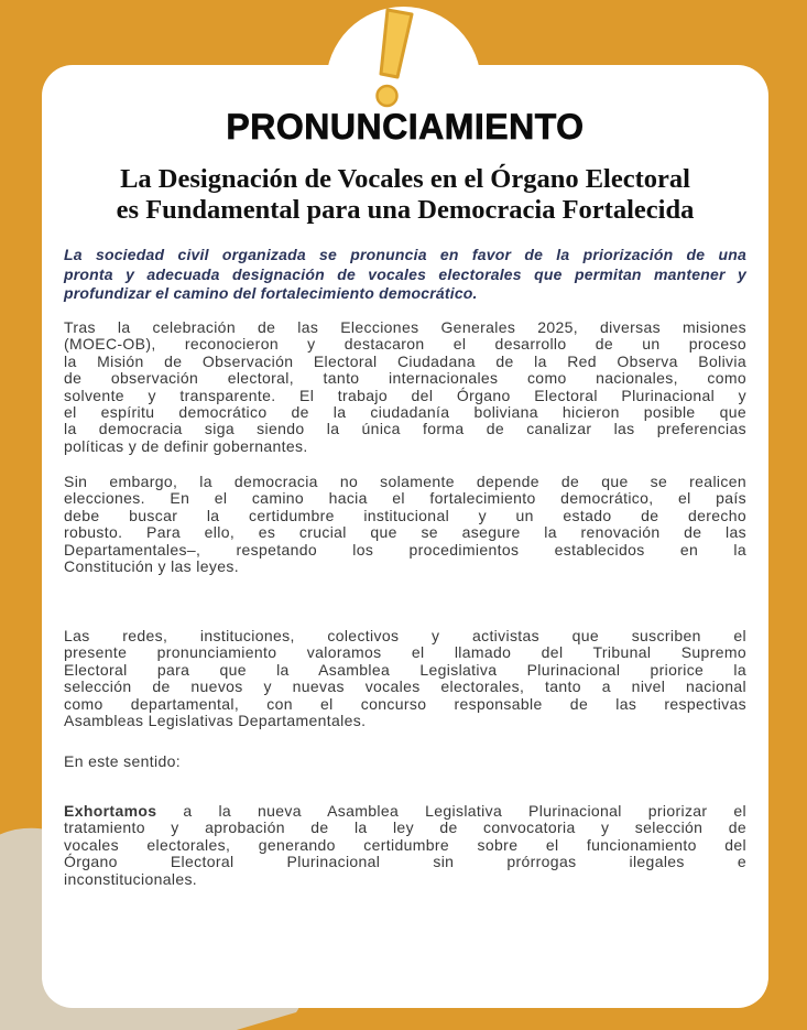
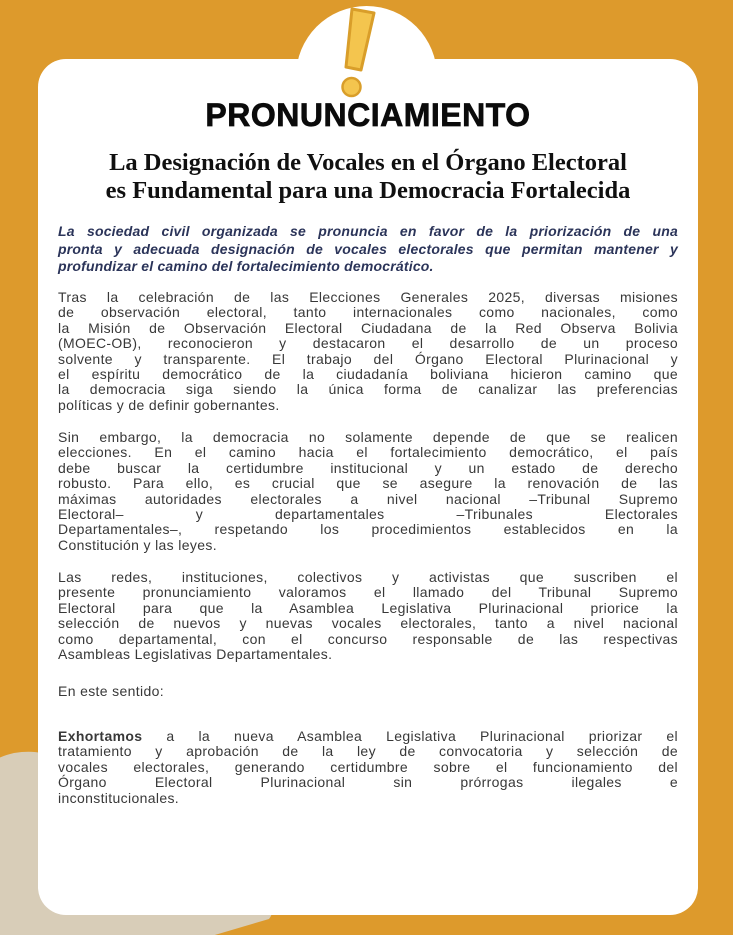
  PRONUNCIAMIENTO
  La Designación de Vocales en el Órgano Electoral
  es Fundamental para una Democracia Fortalecida
  La sociedad civil organizada se pronuncia en favor de la priorización de una
  pronta y adecuada designación de vocales electorales que permitan mantener y
  profundizar el camino del fortalecimiento democrático.
  Tras la celebración de las Elecciones Generales 2025, diversas misiones
- (MOEC-OB), reconocieron y destacaron el desarrollo de un proceso
+ de observación electoral, tanto internacionales como nacionales, como
  la Misión de Observación Electoral Ciudadana de la Red Observa Bolivia
- de observación electoral, tanto internacionales como nacionales, como
+ (MOEC-OB), reconocieron y destacaron el desarrollo de un proceso
  solvente y transparente. El trabajo del Órgano Electoral Plurinacional y
- el espíritu democrático de la ciudadanía boliviana hicieron posible que
+ el espíritu democrático de la ciudadanía boliviana hicieron camino que
  la democracia siga siendo la única forma de canalizar las preferencias
  políticas y de definir gobernantes.
  Sin embargo, la democracia no solamente depende de que se realicen
  elecciones. En el camino hacia el fortalecimiento democrático, el país
  debe buscar la certidumbre institucional y un estado de derecho
  robusto. Para ello, es crucial que se asegure la renovación de las
+ máximas autoridades electorales a nivel nacional –Tribunal Supremo
+ Electoral– y departamentales –Tribunales Electorales
  Departamentales–, respetando los procedimientos establecidos en la
  Constitución y las leyes.
  Las redes, instituciones, colectivos y activistas que suscriben el
  presente pronunciamiento valoramos el llamado del Tribunal Supremo
  Electoral para que la Asamblea Legislativa Plurinacional priorice la
  selección de nuevos y nuevas vocales electorales, tanto a nivel nacional
  como departamental, con el concurso responsable de las respectivas
  Asambleas Legislativas Departamentales.
  En este sentido:
  Exhortamos a la nueva Asamblea Legislativa Plurinacional priorizar el
  tratamiento y aprobación de la ley de convocatoria y selección de
  vocales electorales, generando certidumbre sobre el funcionamiento del
  Órgano Electoral Plurinacional sin prórrogas ilegales e
  inconstitucionales.
